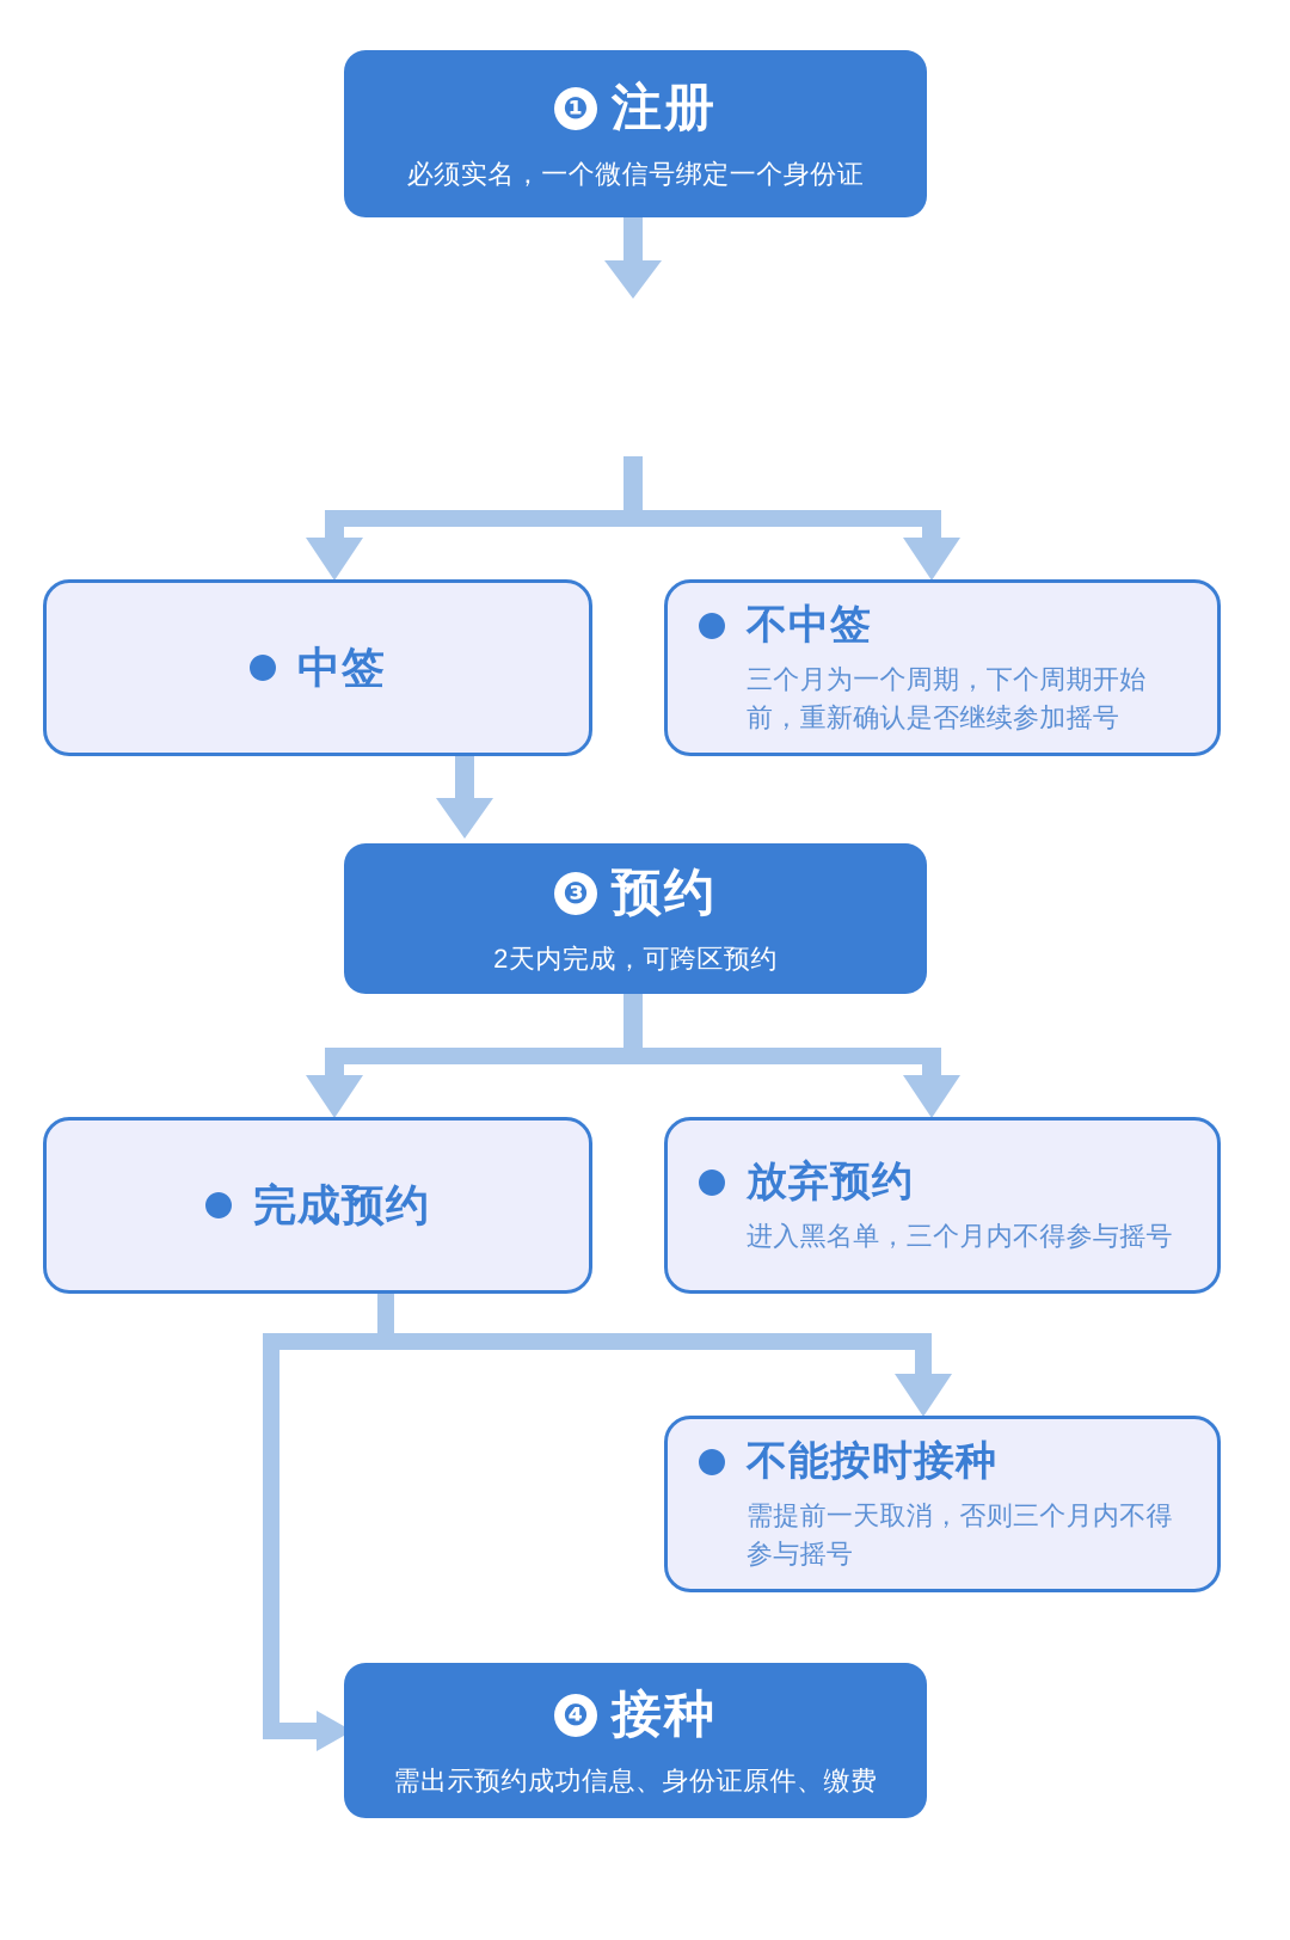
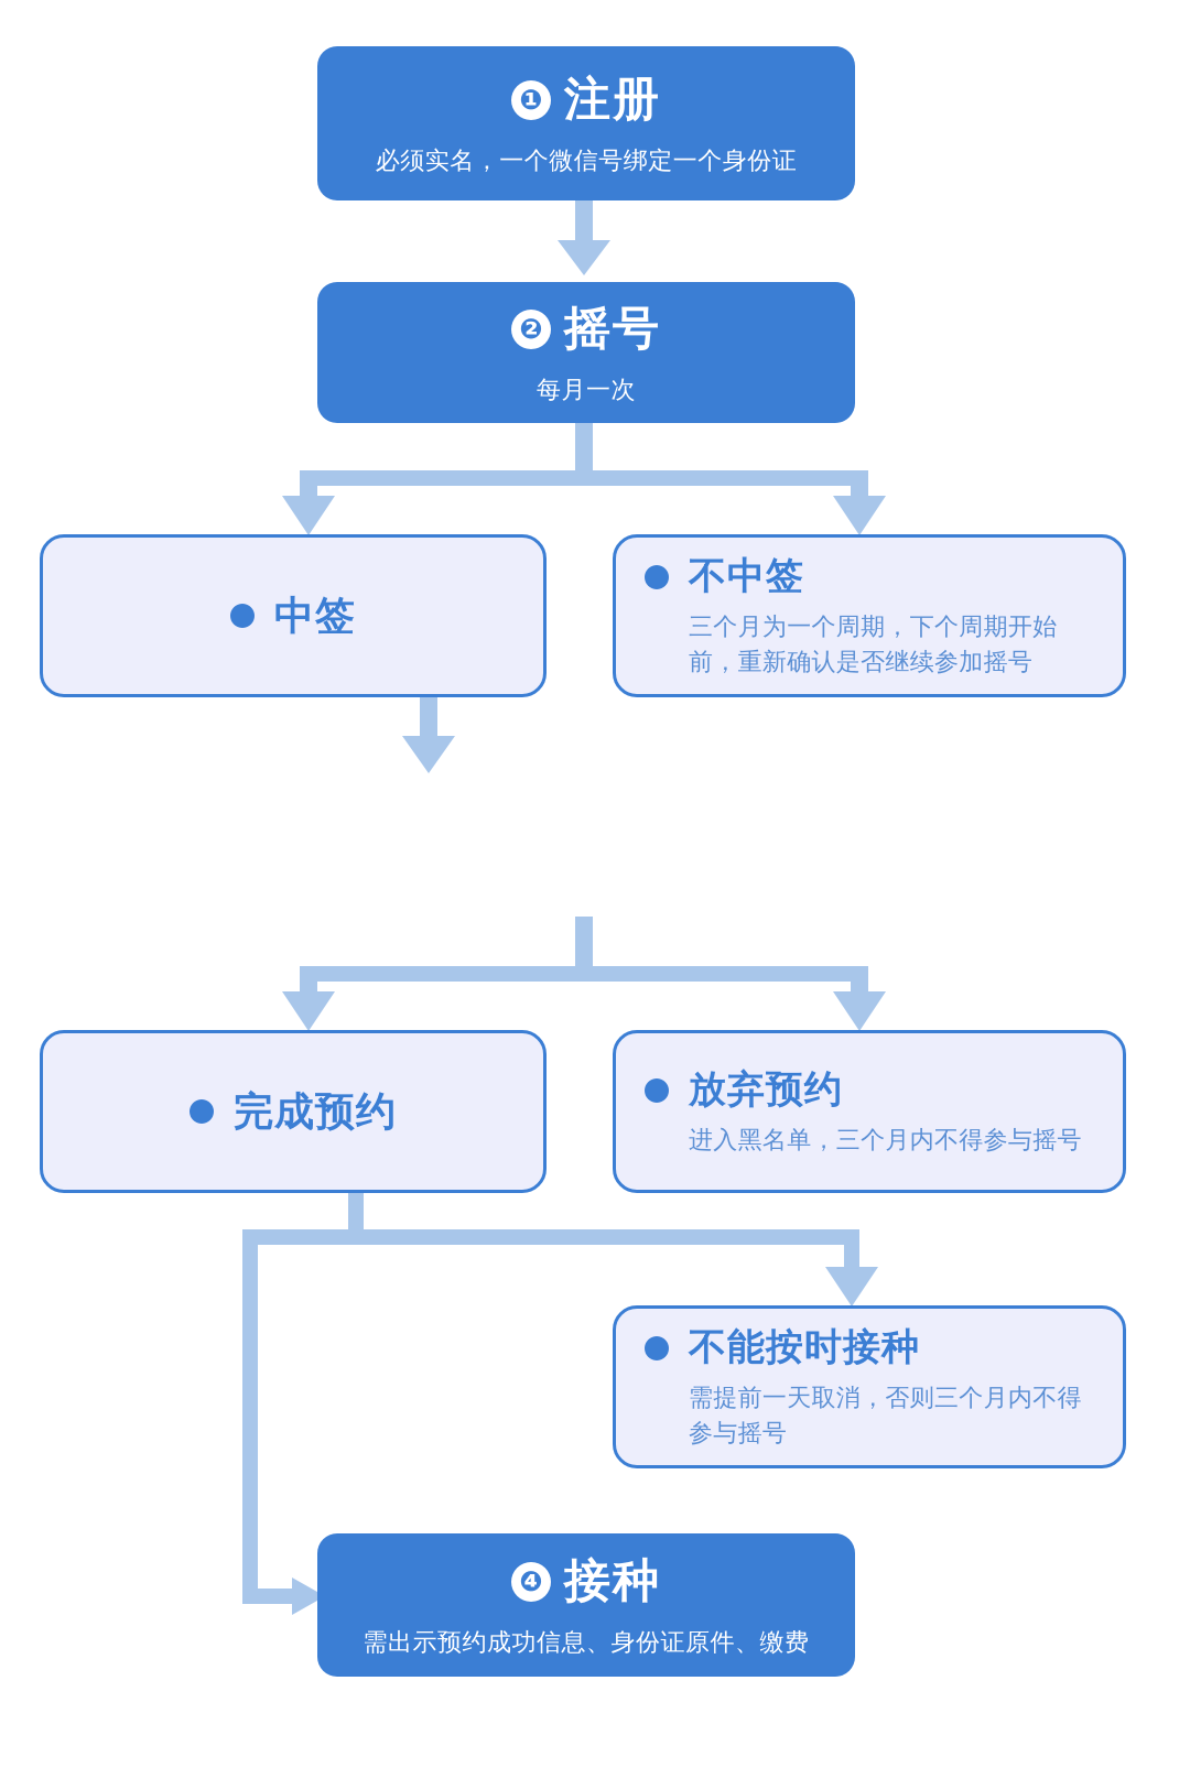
  ❶
  注册
  必须实名，一个微信号绑定一个身份证
+ ❷
+ 摇号
+ 每月一次
  中签
  不中签
  三个月为一个周期，下个周期开始前，重新确认是否继续参加摇号
- ❸
- 预约
- 2天内完成，可跨区预约
  完成预约
  放弃预约
  进入黑名单，三个月内不得参与摇号
  不能按时接种
  需提前一天取消，否则三个月内不得参与摇号
  ❹
  接种
  需出示预约成功信息、身份证原件、缴费
